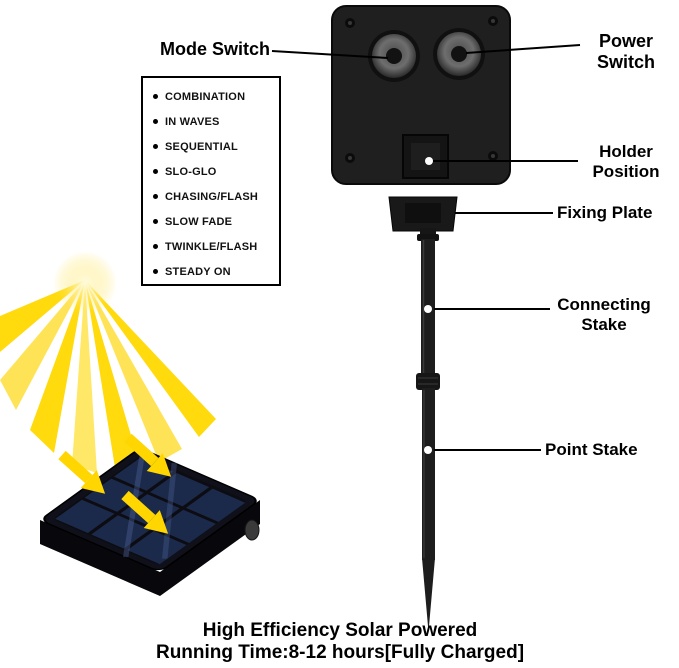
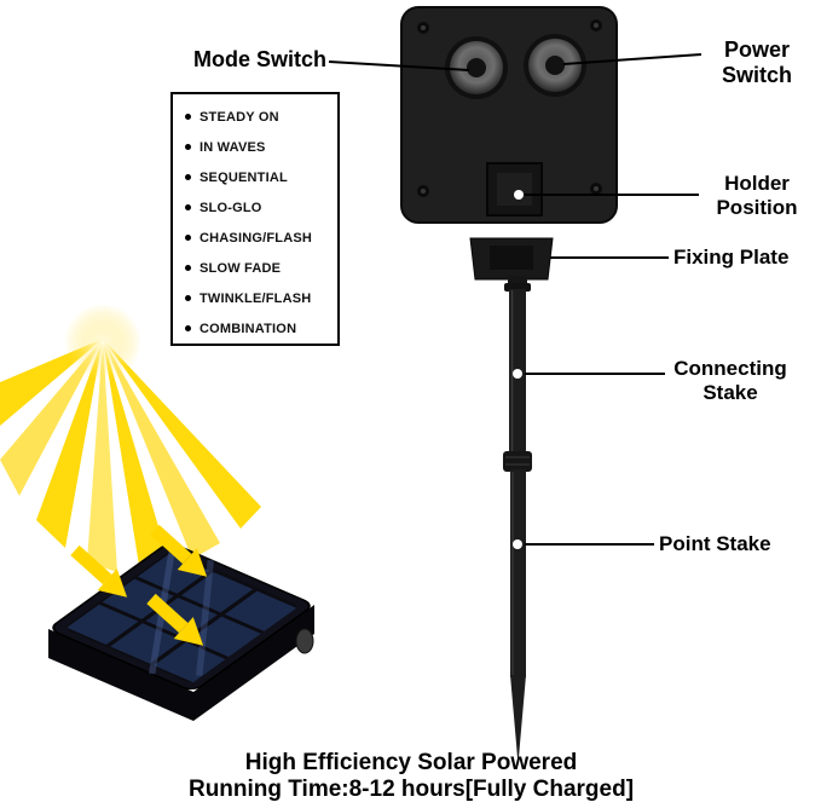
  Mode Switch
  Power Switch
  Holder Position
  Fixing Plate
  Connecting Stake
  Point Stake
- COMBINATION
+ STEADY ON
  IN WAVES
  SEQUENTIAL
  SLO-GLO
  CHASING/FLASH
  SLOW FADE
  TWINKLE/FLASH
- STEADY ON
+ COMBINATION
  High Efficiency Solar Powered
  Running Time:8-12 hours[Fully Charged]
